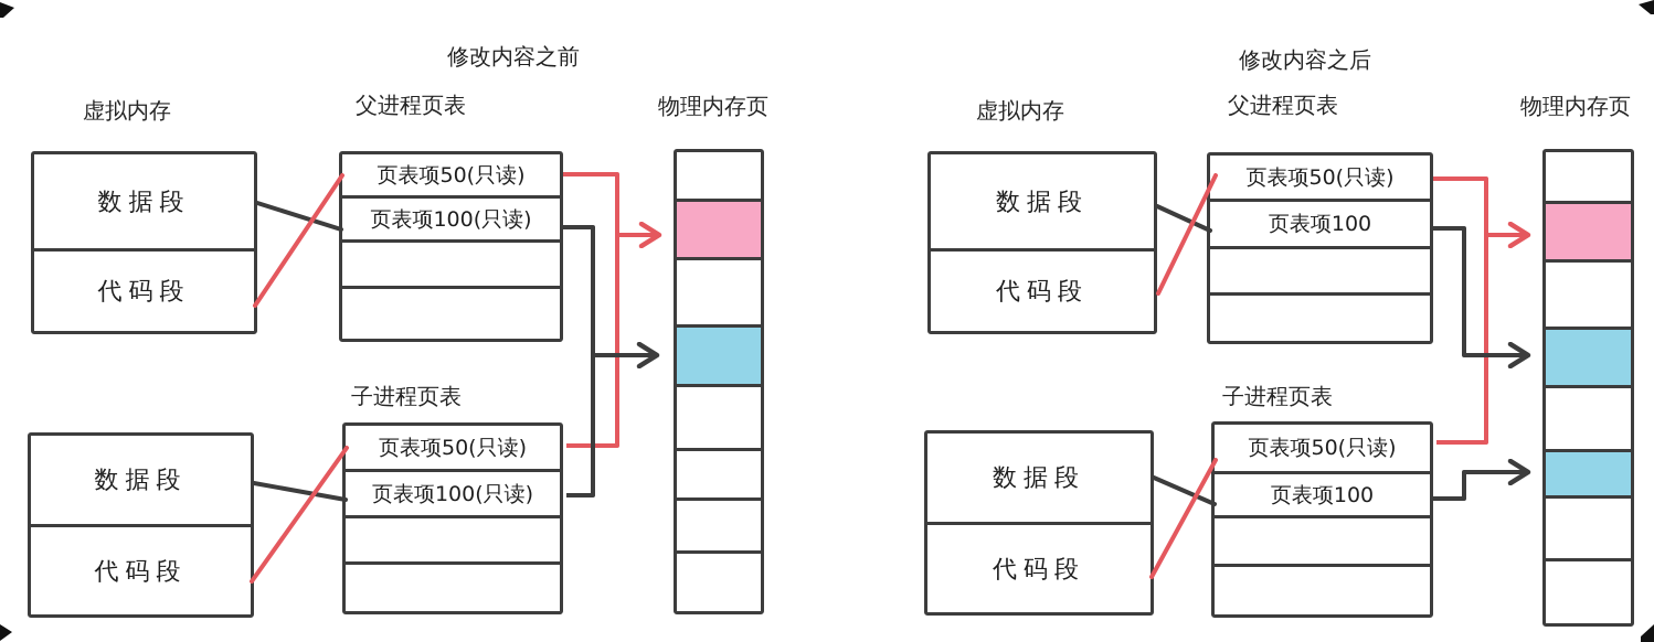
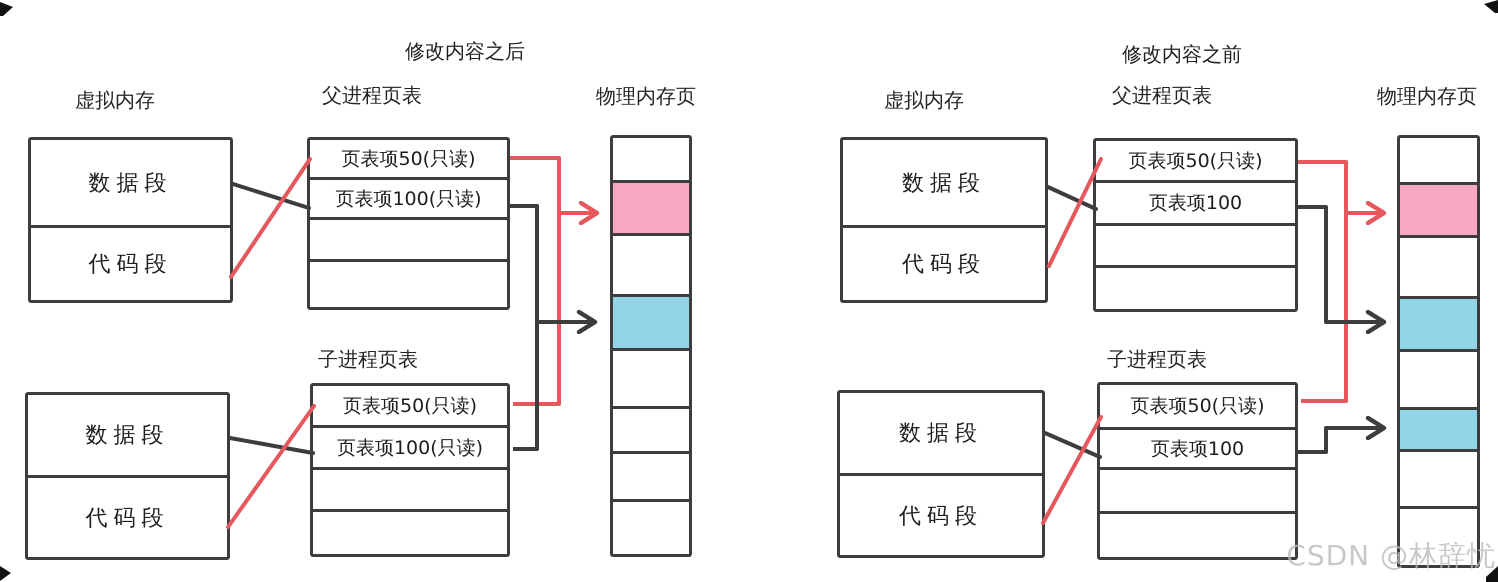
- 修改内容之前
+ 修改内容之后
  虚拟内存
  父进程页表
  物理内存页
  子进程页表
  数据段
  代码段
  数据段
  代码段
  页表项50(只读)
  页表项100(只读)
  页表项50(只读)
  页表项100(只读)
- 修改内容之后
+ 修改内容之前
  虚拟内存
  父进程页表
  物理内存页
  子进程页表
  数据段
  代码段
  数据段
  代码段
  页表项50(只读)
  页表项100
  页表项50(只读)
  页表项100
+ CSDN @林辞忧
